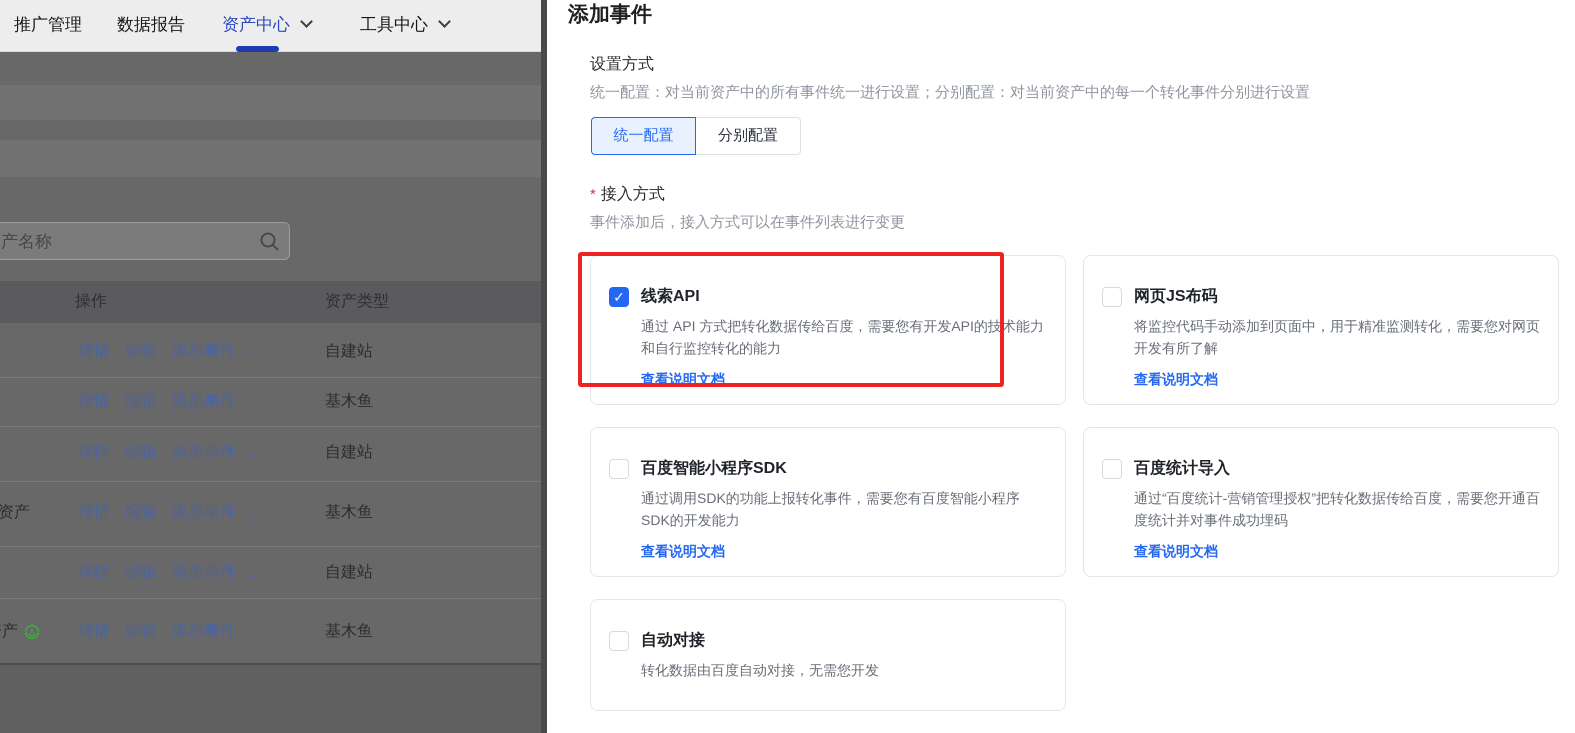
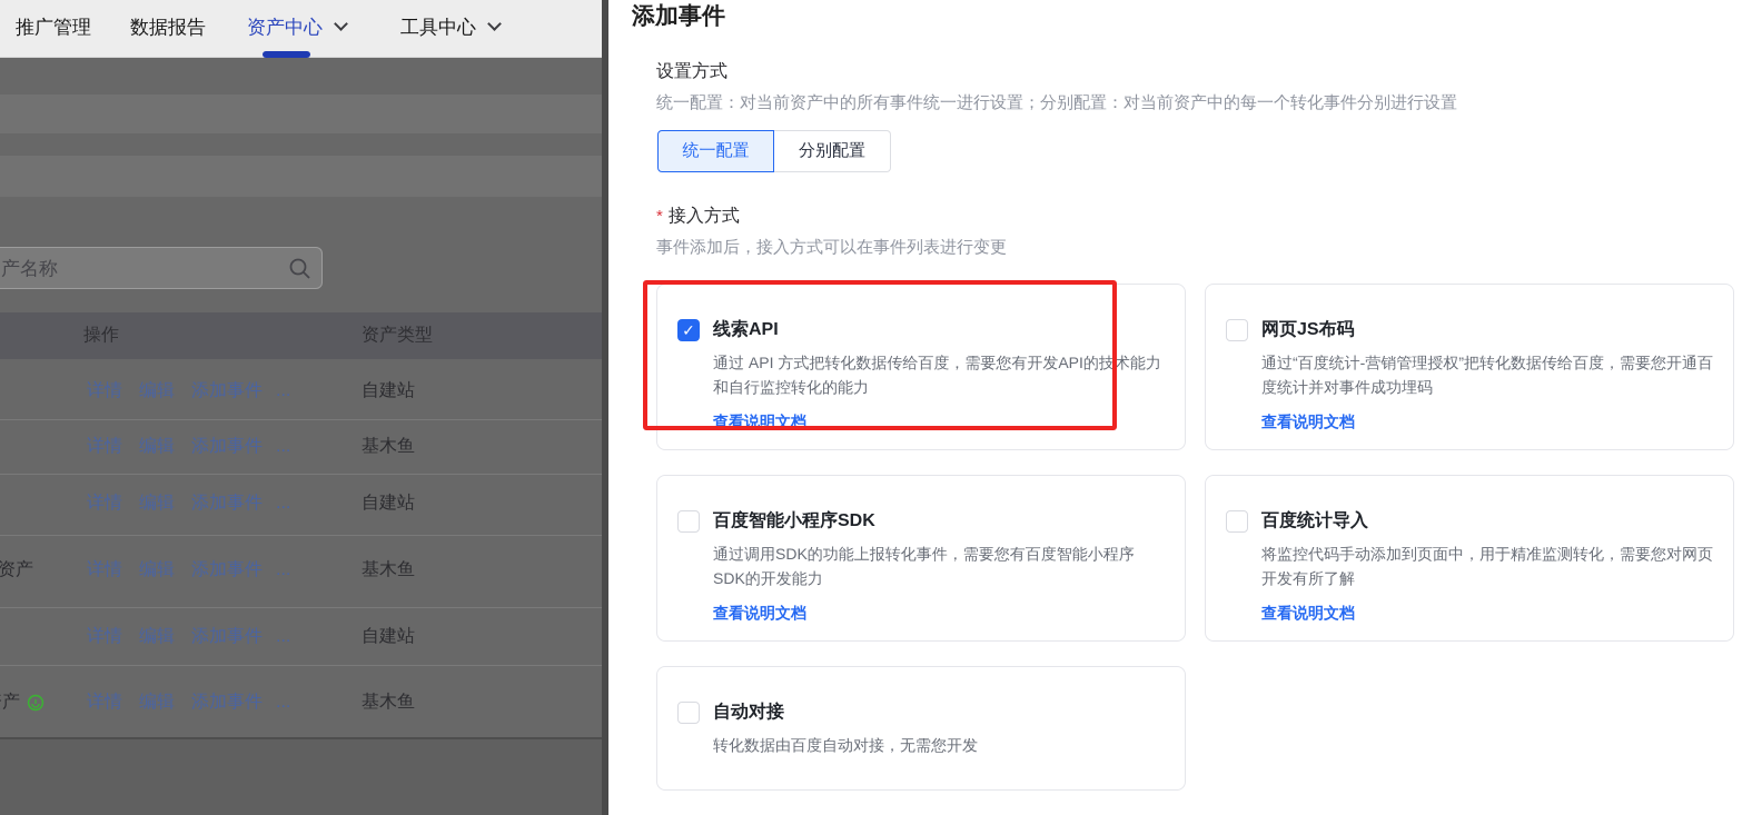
  推广管理
  数据报告
  资产中心
  工具中心
  产名称
  操作
  资产类型
  详情
  编辑
  添加事件
  ...
  自建站
  详情
  编辑
  添加事件
  ...
  基木鱼
  详情
  编辑
  添加事件
  ...
  自建站
  详情
  编辑
  添加事件
  ...
  基木鱼
  详情
  编辑
  添加事件
  ...
  自建站
  详情
  编辑
  添加事件
  ...
  基木鱼
  添加事件
  设置方式
  统一配置：对当前资产中的所有事件统一进行设置；分别配置：对当前资产中的每一个转化事件分别进行设置
  统一配置
  分别配置
  * 接入方式
  事件添加后，接入方式可以在事件列表进行变更
  ✓
  线索API
  通过 API 方式把转化数据传给百度，需要您有开发API的技术能力和自行监控转化的能力
  查看说明文档
  网页JS布码
- 将监控代码手动添加到页面中，用于精准监测转化，需要您对网页开发有所了解
+ 通过“百度统计-营销管理授权”把转化数据传给百度，需要您开通百度统计并对事件成功埋码
  查看说明文档
  百度智能小程序SDK
  通过调用SDK的功能上报转化事件，需要您有百度智能小程序SDK的开发能力
  查看说明文档
  百度统计导入
- 通过“百度统计-营销管理授权”把转化数据传给百度，需要您开通百度统计并对事件成功埋码
+ 将监控代码手动添加到页面中，用于精准监测转化，需要您对网页开发有所了解
  查看说明文档
  自动对接
  转化数据由百度自动对接，无需您开发
